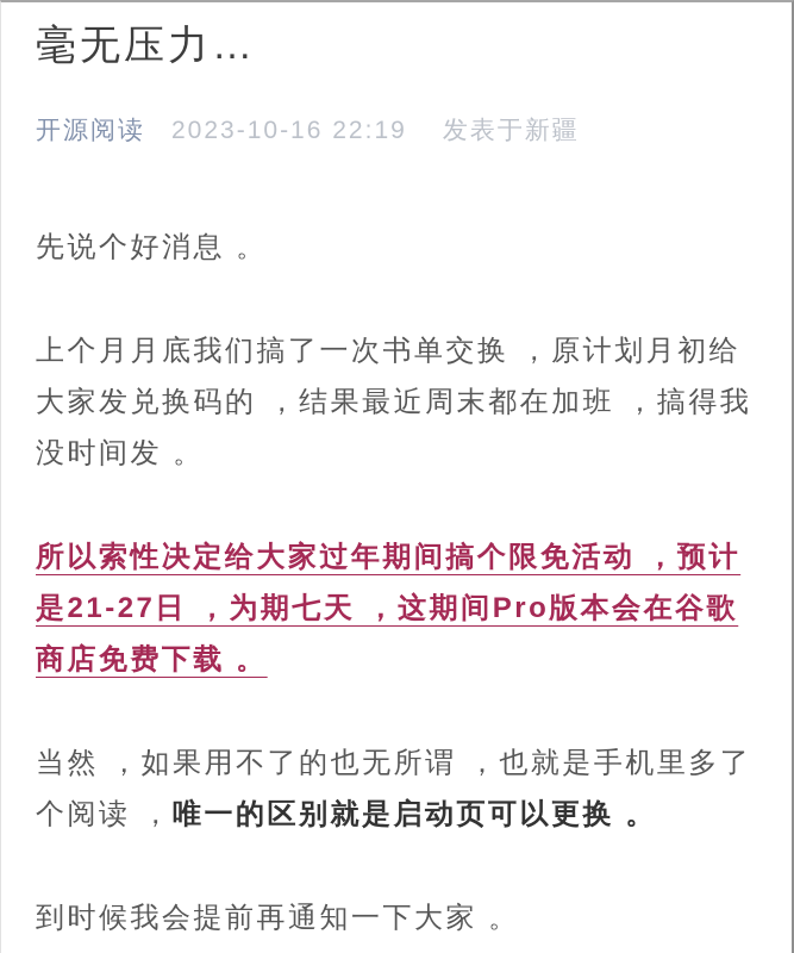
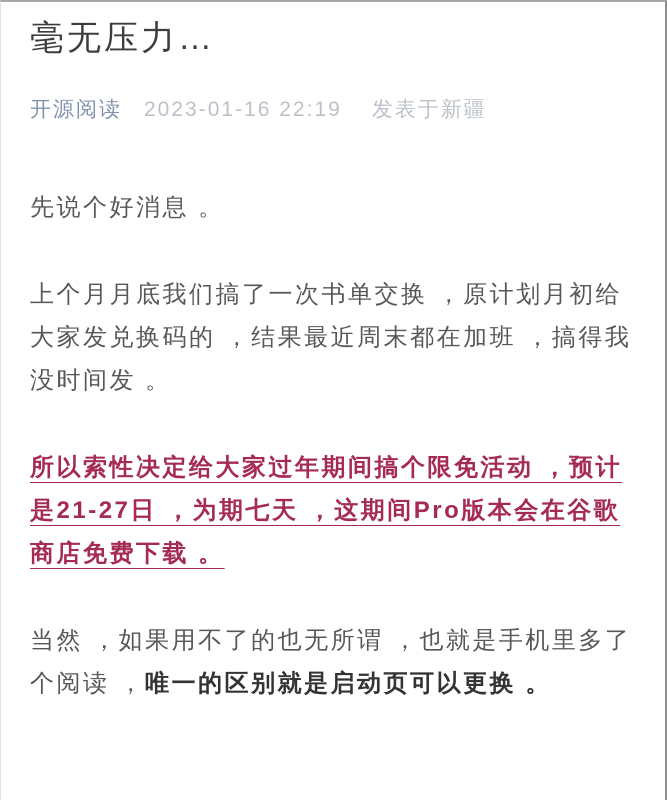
  毫无压力…
- 开源阅读 2023-10-16 22:19 发表于新疆
+ 开源阅读 2023-01-16 22:19 发表于新疆
  先说个好消息 。
  上个月月底我们搞了一次书单交换 ，原计划月初给大家发兑换码的 ，结果最近周末都在加班 ，搞得我没时间发 。
  所以索性决定给大家过年期间搞个限免活动 ，预计是21-27日 ，为期七天 ，这期间Pro版本会在谷歌商店免费下载 。
  当然 ，如果用不了的也无所谓 ，也就是手机里多了个阅读 ，唯一的区别就是启动页可以更换 。
- 到时候我会提前再通知一下大家 。
